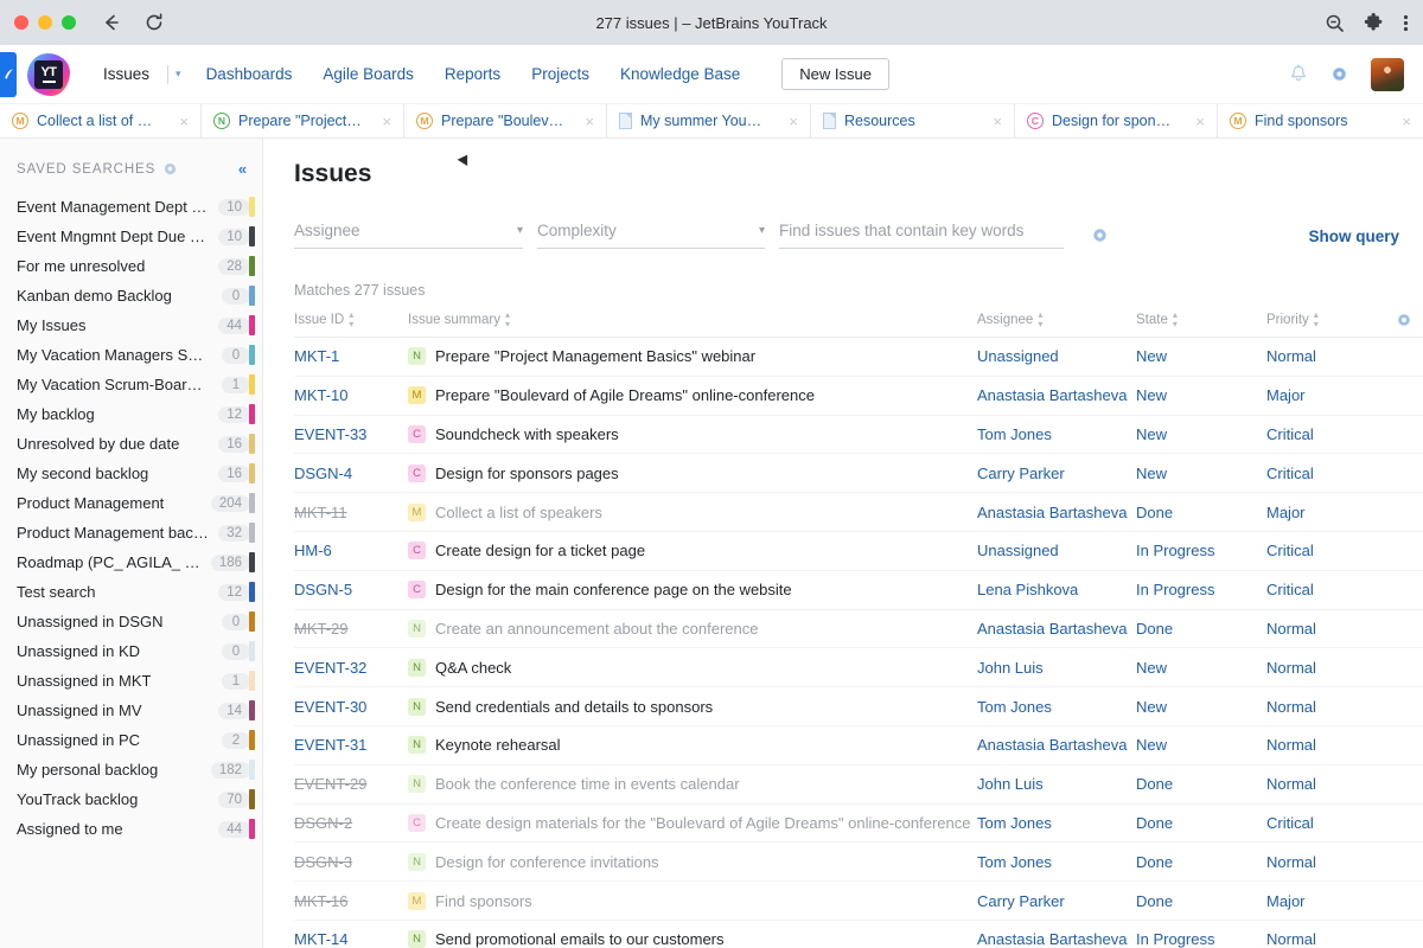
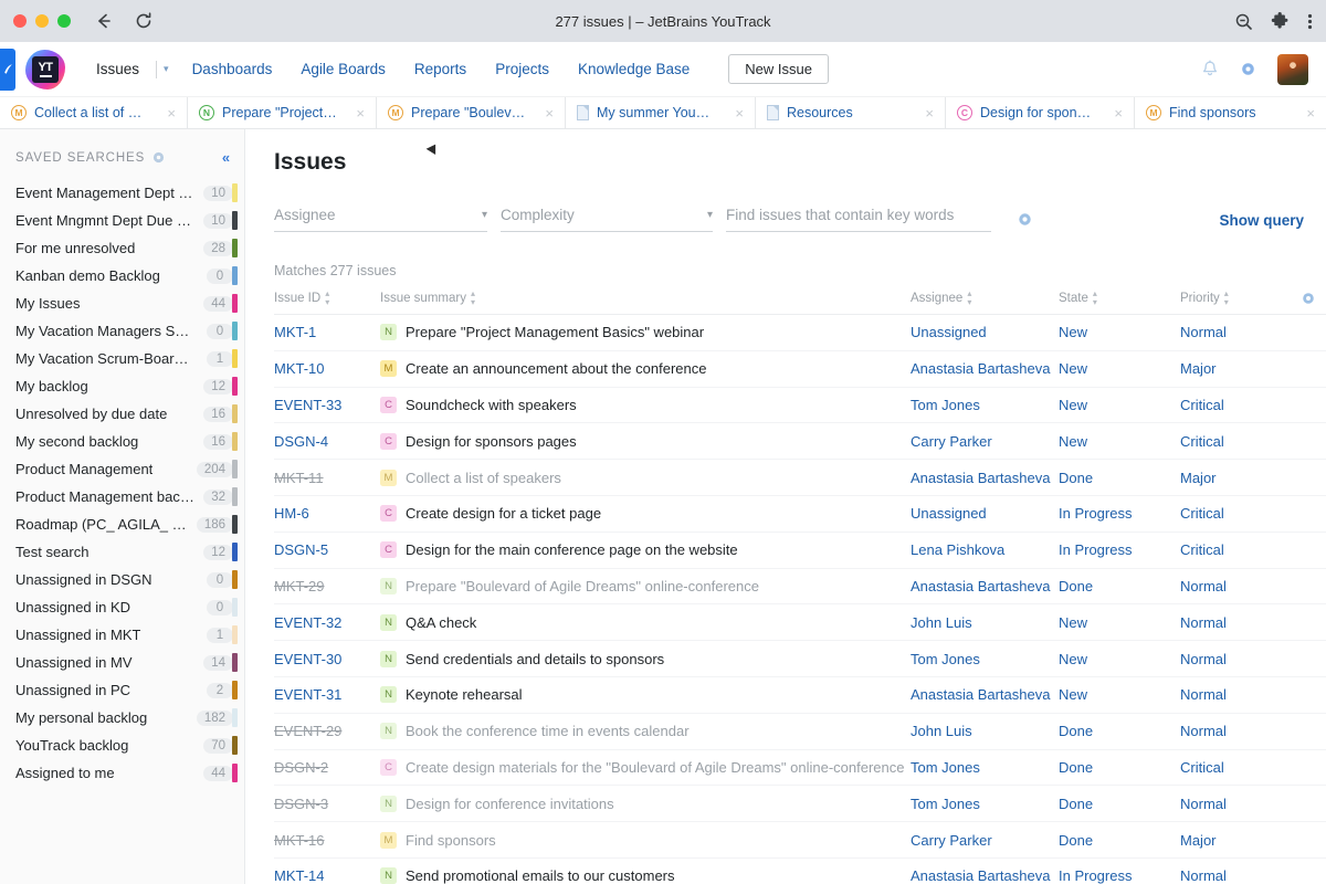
  277 issues | – JetBrains YouTrack
  YT
  Issues
  ▾
  Dashboards
  Agile Boards
  Reports
  Projects
  Knowledge Base
  New Issue
  M
  Collect a list of spe
  ×
  N
  Prepare "Project M
  ×
  M
  Prepare "Boulevar
  ×
  My summer YouTra
  ×
  Resources
  ×
  C
  Design for sponsor
  ×
  M
  Find sponsors
  ×
  SAVED SEARCHES
  «
  Event Management Dept St
  10
  Event Mngmnt Dept Due Da
  10
  For me unresolved
  28
  Kanban demo Backlog
  0
  My Issues
  44
  My Vacation Managers Scru
  0
  My Vacation Scrum-Board-B
  1
  My backlog
  12
  Unresolved by due date
  16
  My second backlog
  16
  Product Management
  204
  Product Management backlo
  32
  Roadmap (PC_ AGILA_ KD
  186
  Test search
  12
  Unassigned in DSGN
  0
  Unassigned in KD
  0
  Unassigned in MKT
  1
  Unassigned in MV
  14
  Unassigned in PC
  2
  My personal backlog
  182
  YouTrack backlog
  70
  Assigned to me
  44
  Issues
  Assignee
  ▾
  Complexity
  ▾
  Find issues that contain key words
  Show query
  Matches 277 issues
  Issue ID
  ▴
  ▾
  Issue summary
  ▴
  ▾
  Assignee
  ▴
  ▾
  State
  ▴
  ▾
  Priority
  ▴
  ▾
  MKT-1
  N
  Prepare "Project Management Basics" webinar
  Unassigned
  New
  Normal
  MKT-10
  M
- Prepare "Boulevard of Agile Dreams" online-conference
+ Create an announcement about the conference
  Anastasia Bartasheva
  New
  Major
  EVENT-33
  C
  Soundcheck with speakers
  Tom Jones
  New
  Critical
  DSGN-4
  C
  Design for sponsors pages
  Carry Parker
  New
  Critical
  MKT-11
  M
  Collect a list of speakers
  Anastasia Bartasheva
  Done
  Major
  HM-6
  C
  Create design for a ticket page
  Unassigned
  In Progress
  Critical
  DSGN-5
  C
  Design for the main conference page on the website
  Lena Pishkova
  In Progress
  Critical
  MKT-29
  N
- Create an announcement about the conference
+ Prepare "Boulevard of Agile Dreams" online-conference
  Anastasia Bartasheva
  Done
  Normal
  EVENT-32
  N
  Q&A check
  John Luis
  New
  Normal
  EVENT-30
  N
  Send credentials and details to sponsors
  Tom Jones
  New
  Normal
  EVENT-31
  N
  Keynote rehearsal
  Anastasia Bartasheva
  New
  Normal
  EVENT-29
  N
  Book the conference time in events calendar
  John Luis
  Done
  Normal
  DSGN-2
  C
  Create design materials for the "Boulevard of Agile Dreams" online-conference
  Tom Jones
  Done
  Critical
  DSGN-3
  N
  Design for conference invitations
  Tom Jones
  Done
  Normal
  MKT-16
  M
  Find sponsors
  Carry Parker
  Done
  Major
  MKT-14
  N
  Send promotional emails to our customers
  Anastasia Bartasheva
  In Progress
  Normal
